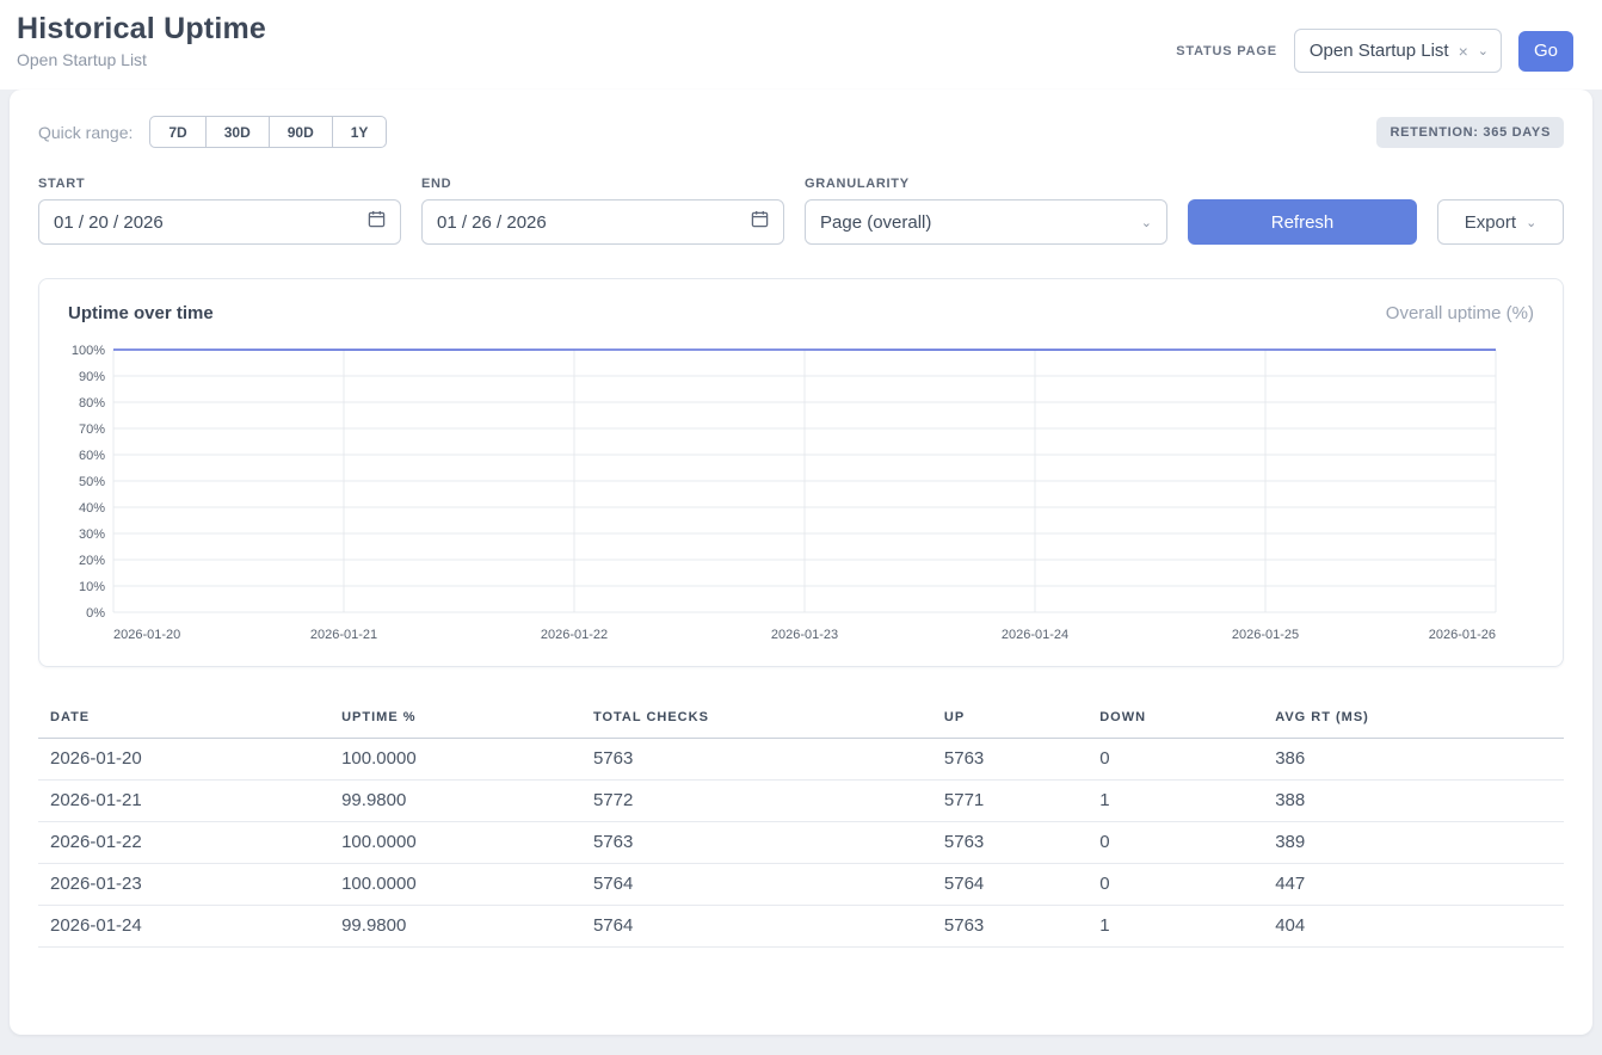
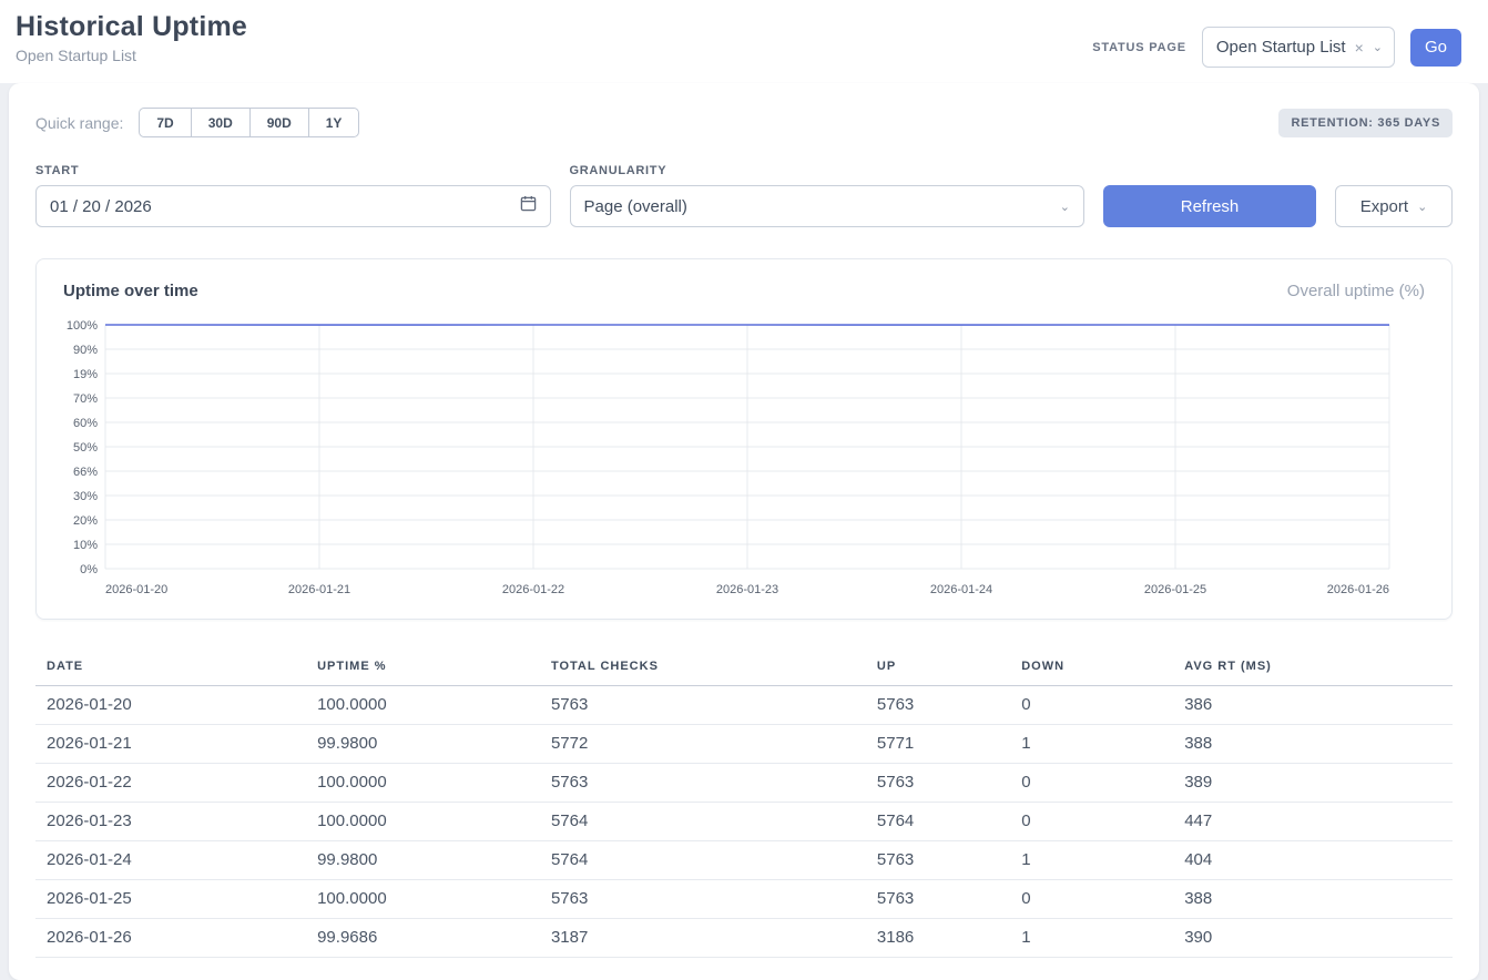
  Historical Uptime
  Open Startup List
  STATUS PAGE
  Open Startup List
  ×
  ⌄
  Go
  Quick range:
  7D
  30D
  90D
  1Y
  RETENTION: 365 DAYS
  START
  01 / 20 / 2026
- END
- 01 / 26 / 2026
  GRANULARITY
  Page (overall)
  ⌄
  Refresh
  Export
  ⌄
  Uptime over time
  Overall uptime (%)
  100%
  90%
- 80%
+ 19%
  70%
  60%
  50%
- 40%
+ 66%
  30%
  20%
  10%
  0%
  2026-01-20
  2026-01-21
  2026-01-22
  2026-01-23
  2026-01-24
  2026-01-25
  2026-01-26
  DATE	UPTIME %	TOTAL CHECKS	UP	DOWN	AVG RT (MS)
  2026-01-20	100.0000	5763	5763	0	386
  2026-01-21	99.9800	5772	5771	1	388
  2026-01-22	100.0000	5763	5763	0	389
  2026-01-23	100.0000	5764	5764	0	447
  2026-01-24	99.9800	5764	5763	1	404
+ 2026-01-25	100.0000	5763	5763	0	388
+ 2026-01-26	99.9686	3187	3186	1	390
